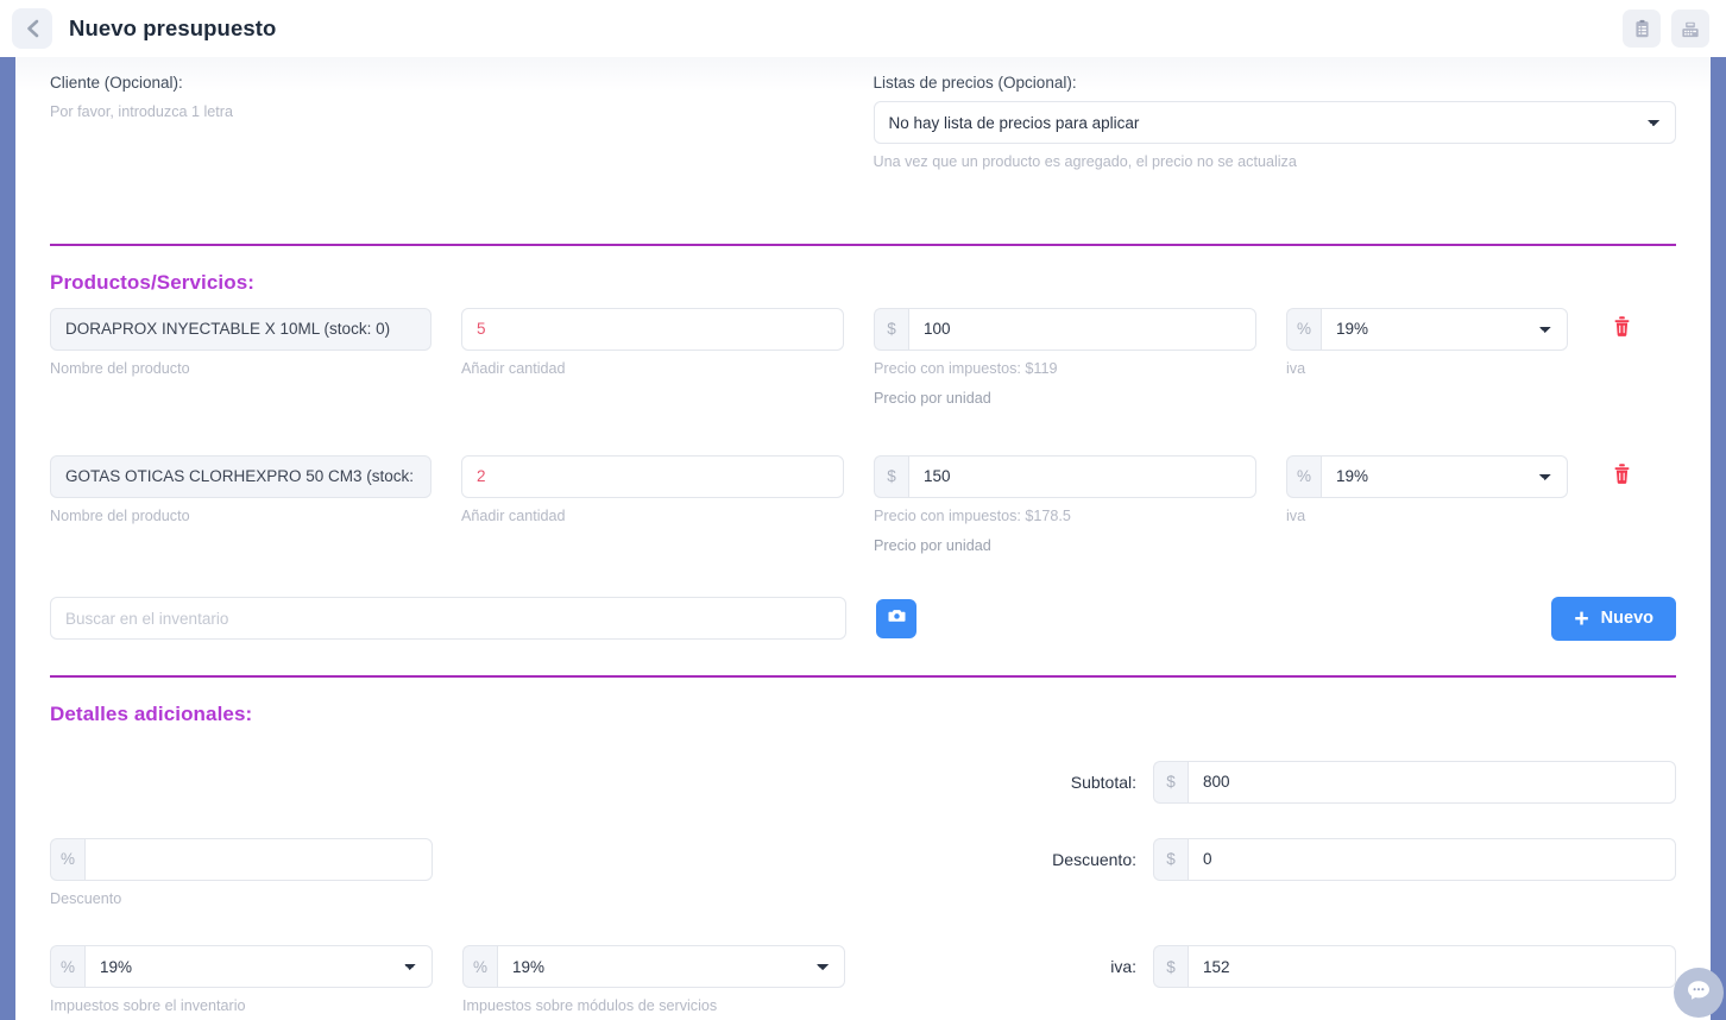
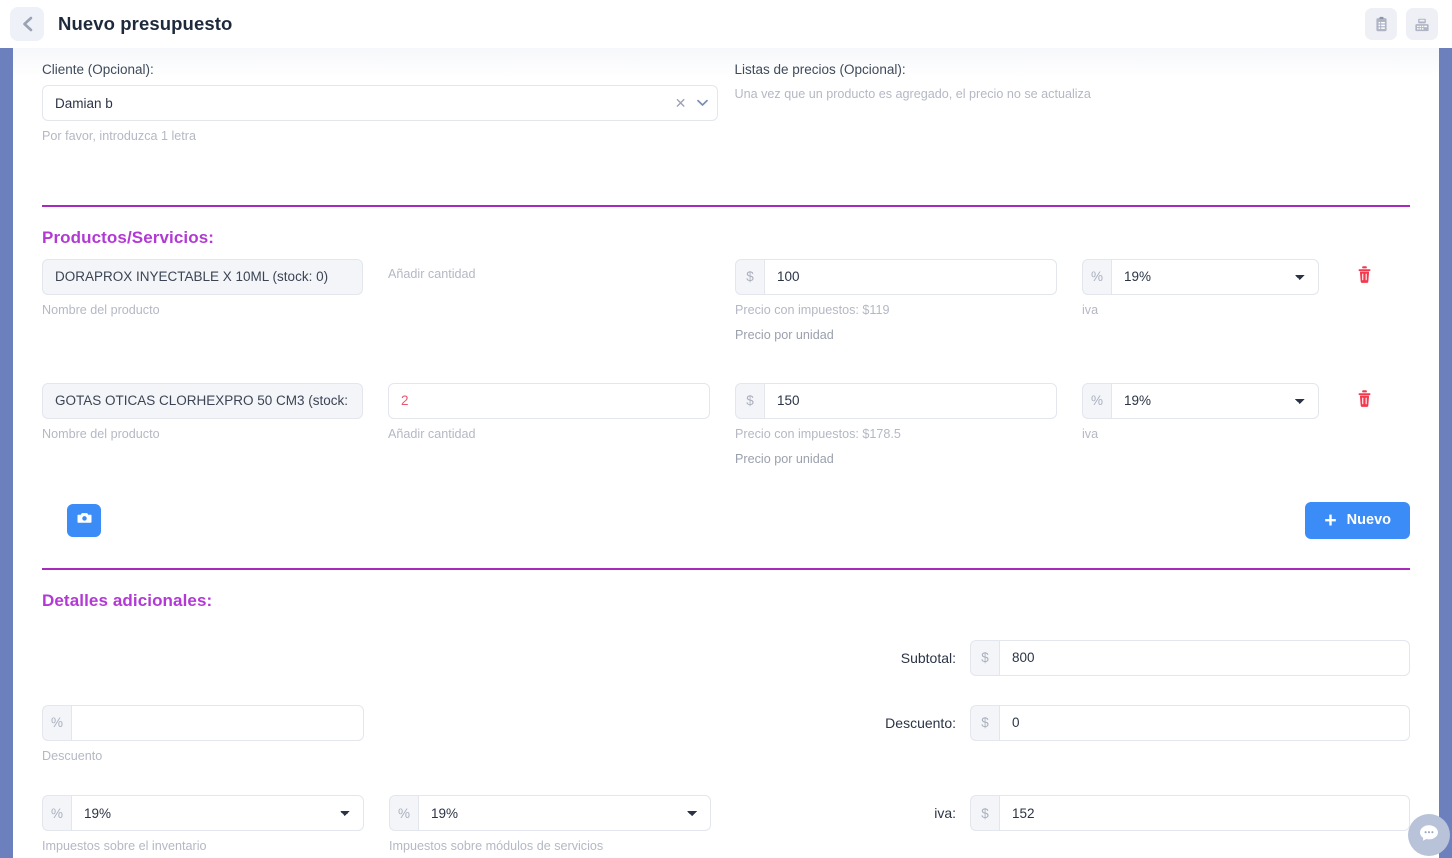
  Nuevo presupuesto
  Cliente (Opcional):
+ Damian b
+ ✕
  Por favor, introduzca 1 letra
  Listas de precios (Opcional):
- No hay lista de precios para aplicar
  Una vez que un producto es agregado, el precio no se actualiza
  Productos/Servicios:
  DORAPROX INYECTABLE X 10ML (stock: 0)
  Nombre del producto
- 5
  Añadir cantidad
  $
  100
  Precio con impuestos: $119
  Precio por unidad
  %
  19%
  iva
  GOTAS OTICAS CLORHEXPRO 50 CM3 (stock:
  Nombre del producto
  2
  Añadir cantidad
  $
  150
  Precio con impuestos: $178.5
  Precio por unidad
  %
  19%
  iva
- Buscar en el inventario
  +
  Nuevo
  Detalles adicionales:
  Subtotal:
  $
  800
  %
  Descuento
  Descuento:
  $
  0
  %
  19%
  Impuestos sobre el inventario
  %
  19%
  Impuestos sobre módulos de servicios
  iva:
  $
  152
